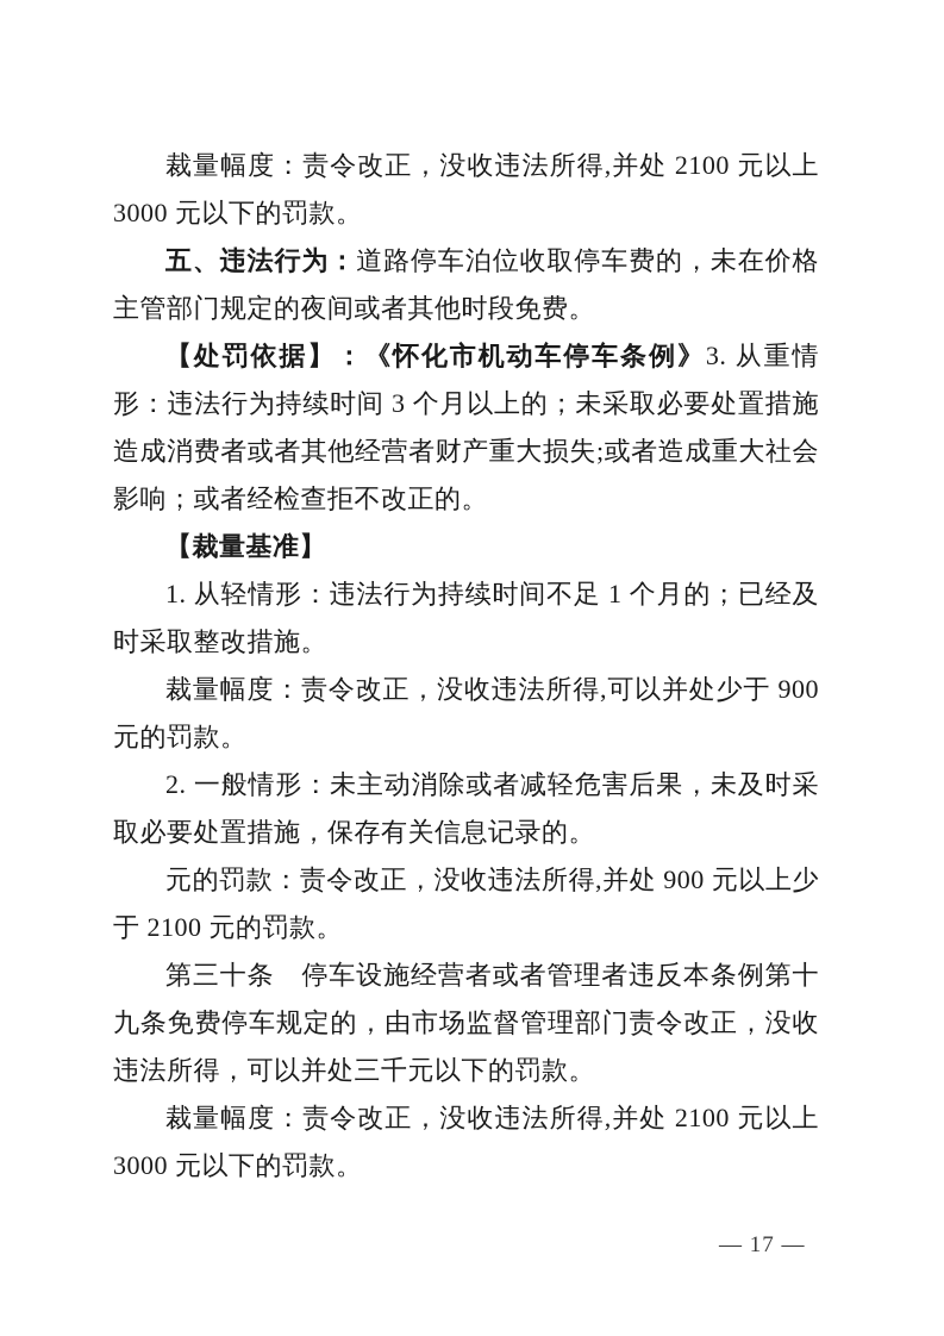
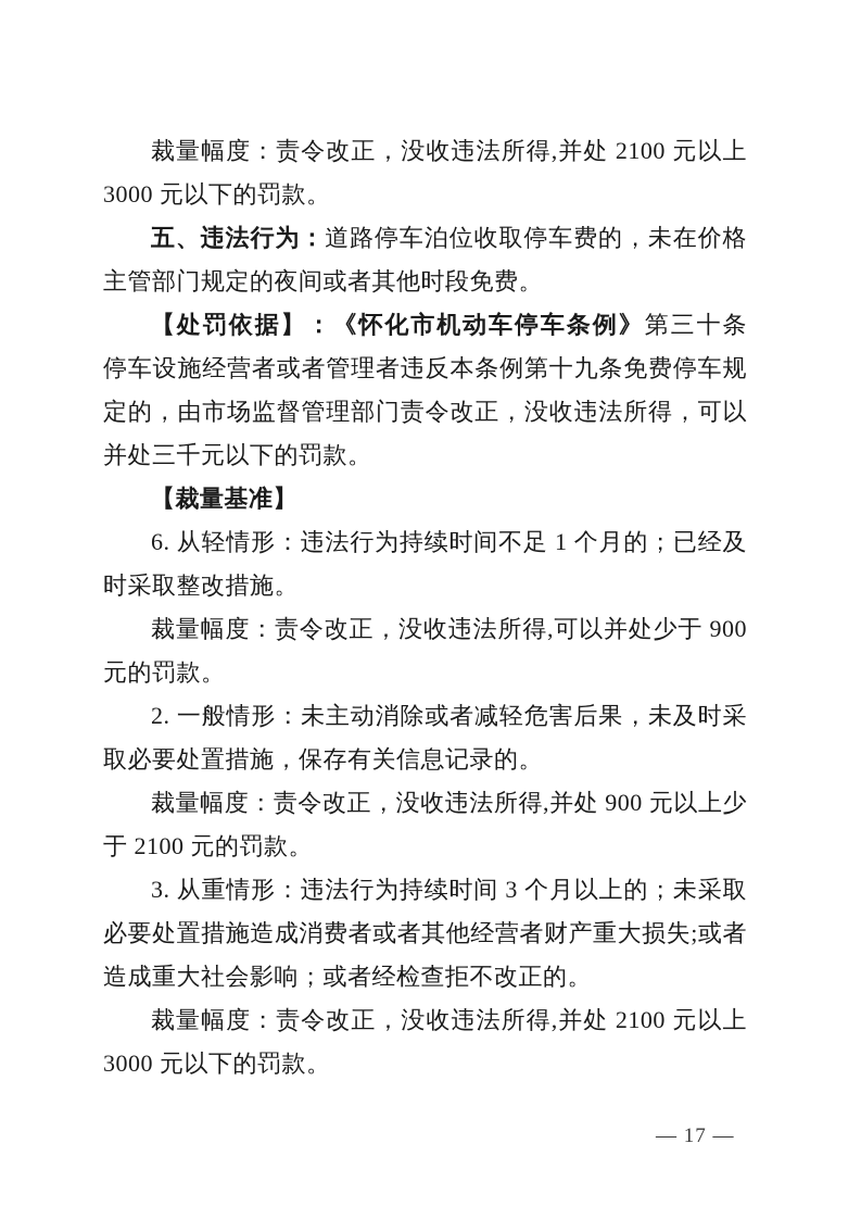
  裁量幅度：责令改正，没收违法所得,并处 2100 元以上 3000 元以下的罚款。
  五、违法行为：道路停车泊位收取停车费的，未在价格主管部门规定的夜间或者其他时段免费。
- 【处罚依据】：《怀化市机动车停车条例》3. 从重情形：违法行为持续时间 3 个月以上的；未采取必要处置措施造成消费者或者其他经营者财产重大损失;或者造成重大社会影响；或者经检查拒不改正的。
+ 【处罚依据】：《怀化市机动车停车条例》第三十条 停车设施经营者或者管理者违反本条例第十九条免费停车规定的，由市场监督管理部门责令改正，没收违法所得，可以并处三千元以下的罚款。
  【裁量基准】
- 1. 从轻情形：违法行为持续时间不足 1 个月的；已经及时采取整改措施。
+ 6. 从轻情形：违法行为持续时间不足 1 个月的；已经及时采取整改措施。
  裁量幅度：责令改正，没收违法所得,可以并处少于 900 元的罚款。
  2. 一般情形：未主动消除或者减轻危害后果，未及时采取必要处置措施，保存有关信息记录的。
- 元的罚款：责令改正，没收违法所得,并处 900 元以上少于 2100 元的罚款。
+ 裁量幅度：责令改正，没收违法所得,并处 900 元以上少于 2100 元的罚款。
- 第三十条 停车设施经营者或者管理者违反本条例第十九条免费停车规定的，由市场监督管理部门责令改正，没收违法所得，可以并处三千元以下的罚款。
+ 3. 从重情形：违法行为持续时间 3 个月以上的；未采取必要处置措施造成消费者或者其他经营者财产重大损失;或者造成重大社会影响；或者经检查拒不改正的。
  裁量幅度：责令改正，没收违法所得,并处 2100 元以上 3000 元以下的罚款。
  — 17 —
